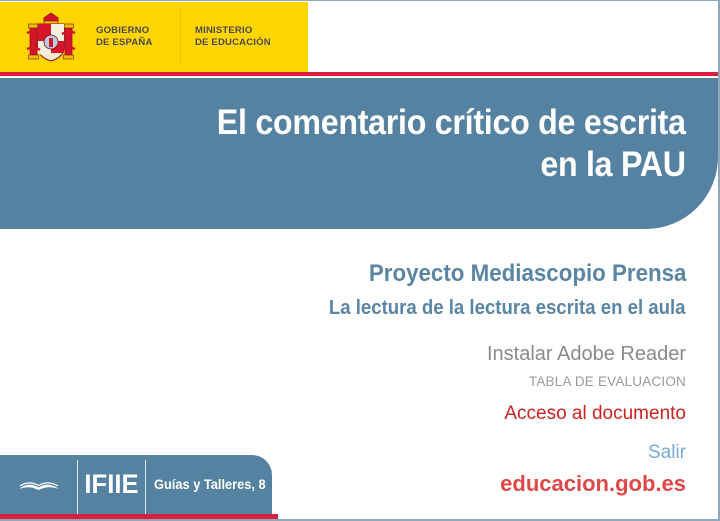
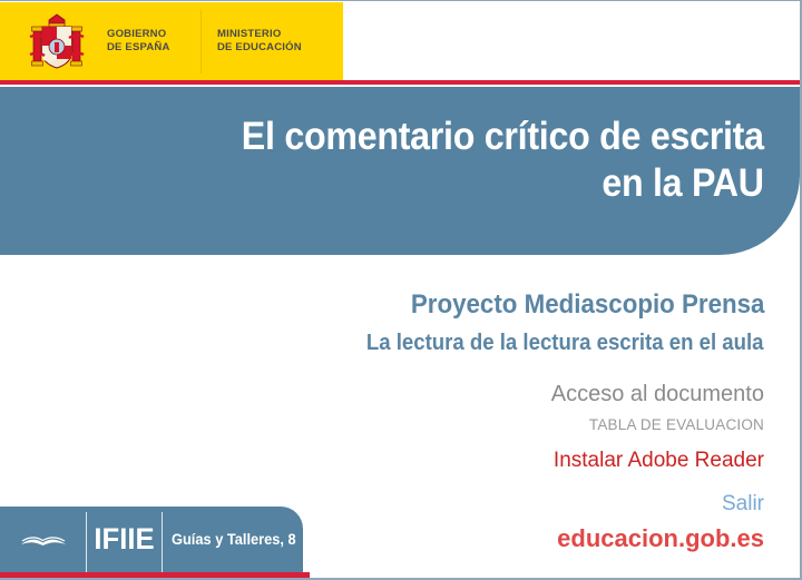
  GOBIERNO
  DE ESPAÑA
  MINISTERIO
  DE EDUCACIÓN
  El comentario crítico de escrita
  en la PAU
  Proyecto Mediascopio Prensa
  La lectura de la lectura escrita en el aula
- Instalar Adobe Reader
+ Acceso al documento
  TABLA DE EVALUACION
- Acceso al documento
+ Instalar Adobe Reader
  Salir
  educacion.gob.es
  IFIIE
  Guías y Talleres, 8
